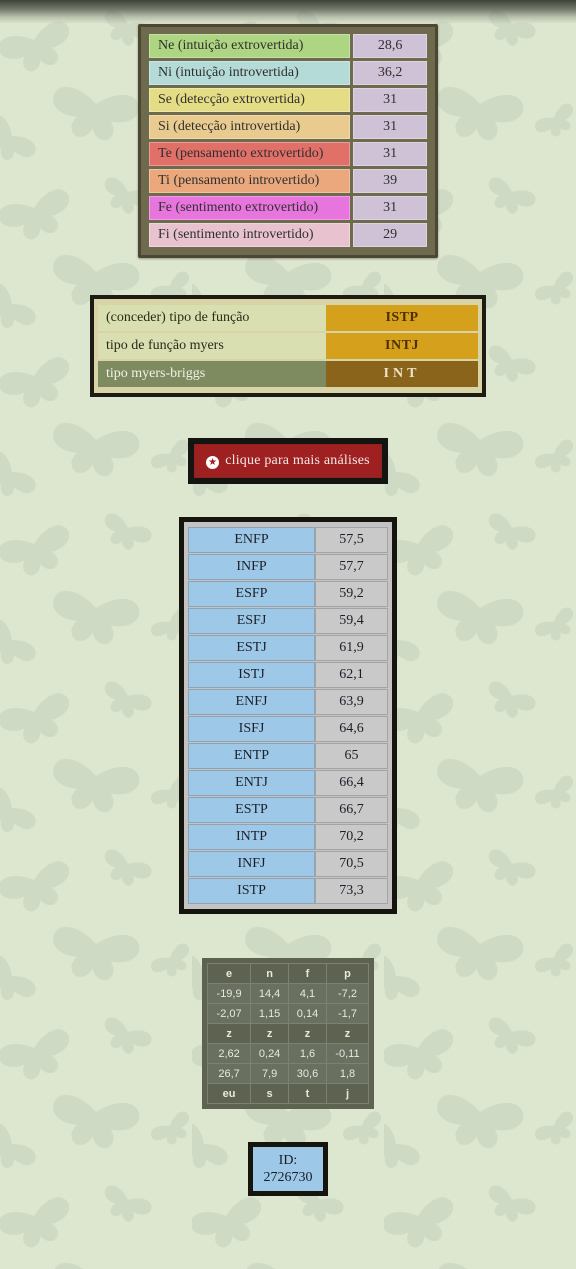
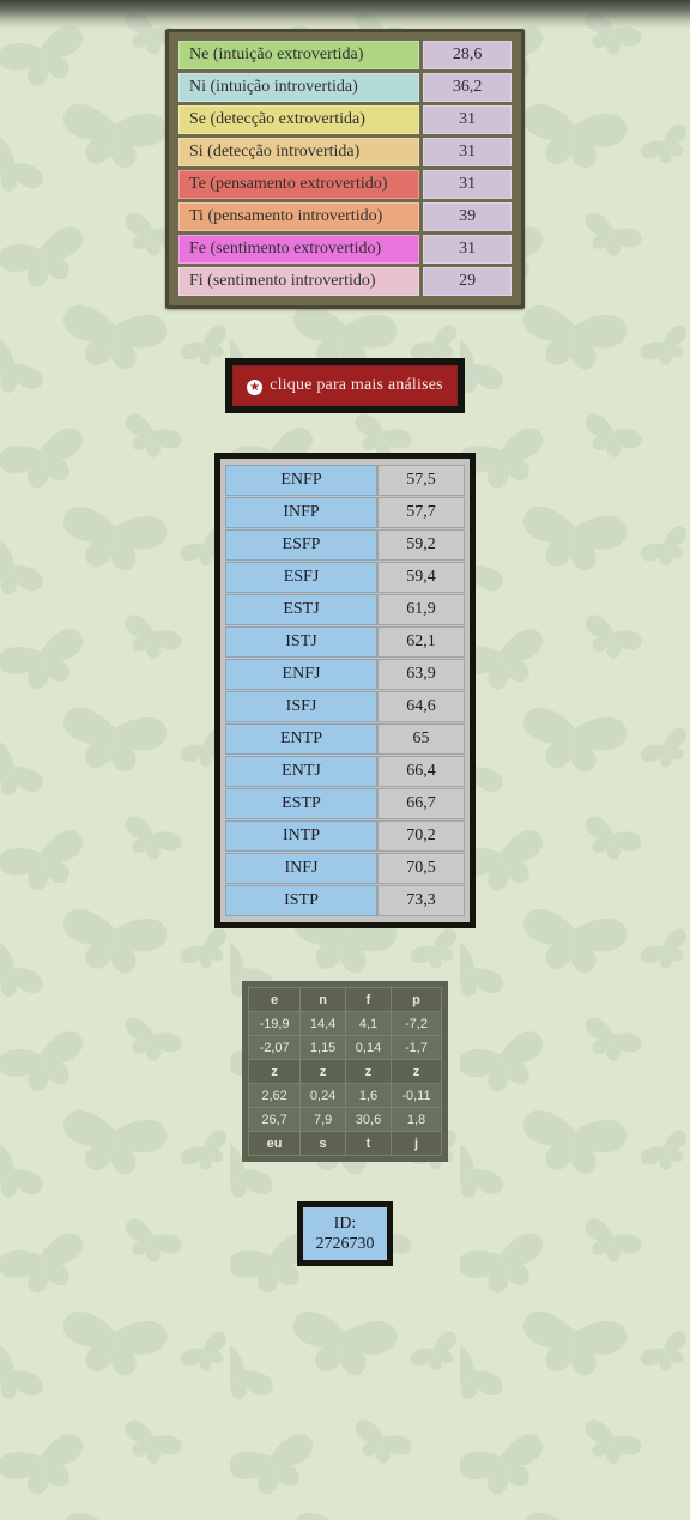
  Ne (intuição extrovertida)	28,6
  Ni (intuição introvertida)	36,2
  Se (detecção extrovertida)	31
  Si (detecção introvertida)	31
  Te (pensamento extrovertido)	31
  Ti (pensamento introvertido)	39
  Fe (sentimento extrovertido)	31
  Fi (sentimento introvertido)	29
- (conceder) tipo de função	ISTP
- tipo de função myers	INTJ
- tipo myers-briggs	INT
  ★ clique para mais análises
  ENFP	57,5
  INFP	57,7
  ESFP	59,2
  ESFJ	59,4
  ESTJ	61,9
  ISTJ	62,1
  ENFJ	63,9
  ISFJ	64,6
  ENTP	65
  ENTJ	66,4
  ESTP	66,7
  INTP	70,2
  INFJ	70,5
  ISTP	73,3
  e	n	f	p
  -19,9	14,4	4,1	-7,2
  -2,07	1,15	0,14	-1,7
  z	z	z	z
  2,62	0,24	1,6	-0,11
  26,7	7,9	30,6	1,8
  eu	s	t	j
  ID:
  2726730
